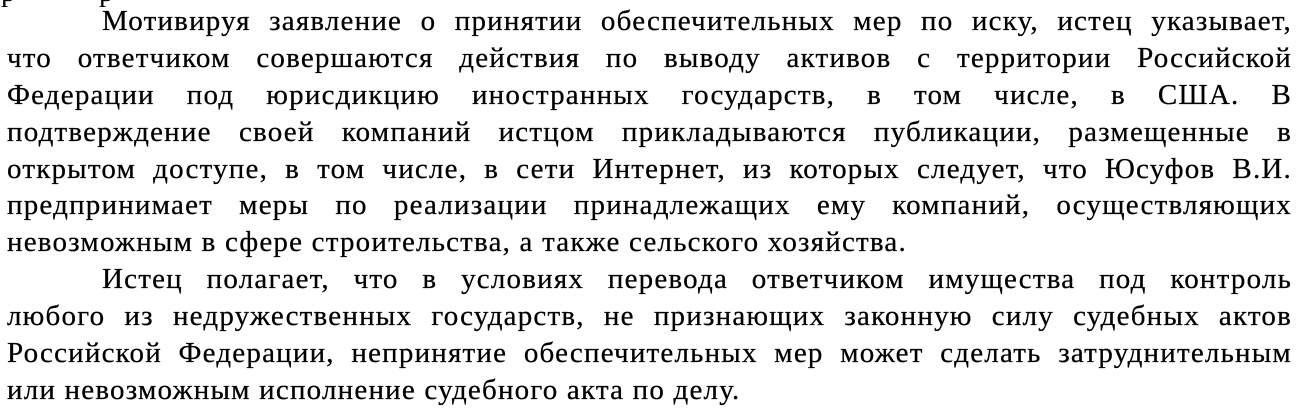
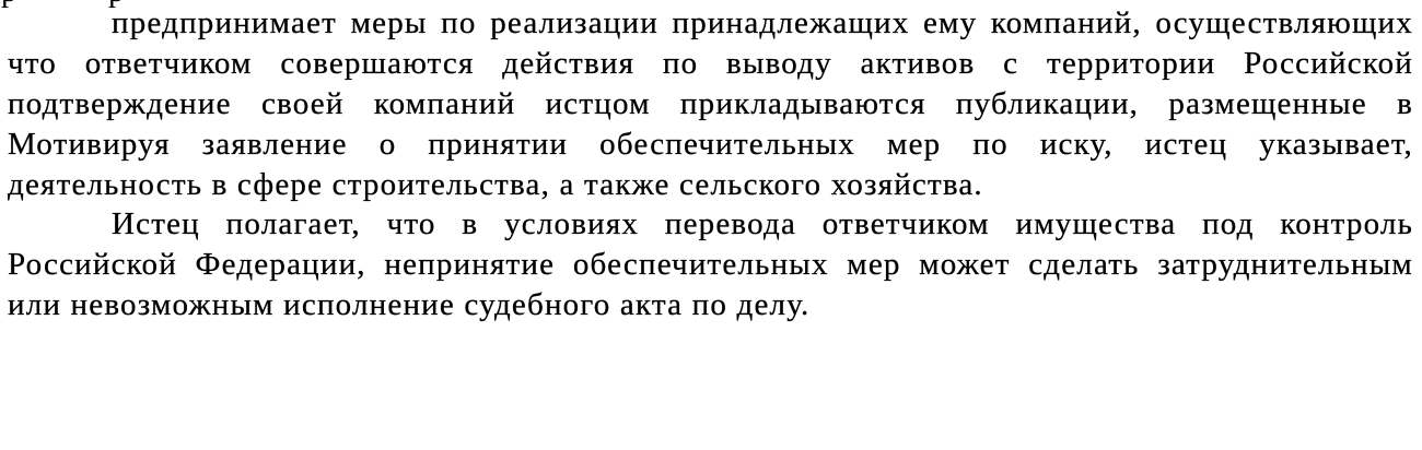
- Мотивируя заявление о принятии обеспечительных мер по иску, истец указывает,
+ предпринимает меры по реализации принадлежащих ему компаний, осуществляющих
  что ответчиком совершаются действия по выводу активов с территории Российской
- Федерации под юрисдикцию иностранных государств, в том числе, в США. В
  подтверждение своей компаний истцом прикладываются публикации, размещенные в
- открытом доступе, в том числе, в сети Интернет, из которых следует, что Юсуфов В.И.
- предпринимает меры по реализации принадлежащих ему компаний, осуществляющих
+ Мотивируя заявление о принятии обеспечительных мер по иску, истец указывает,
- невозможным в сфере строительства, а также сельского хозяйства.
+ деятельность в сфере строительства, а также сельского хозяйства.
  Истец полагает, что в условиях перевода ответчиком имущества под контроль
- любого из недружественных государств, не признающих законную силу судебных актов
  Российской Федерации, непринятие обеспечительных мер может сделать затруднительным
  или невозможным исполнение судебного акта по делу.
